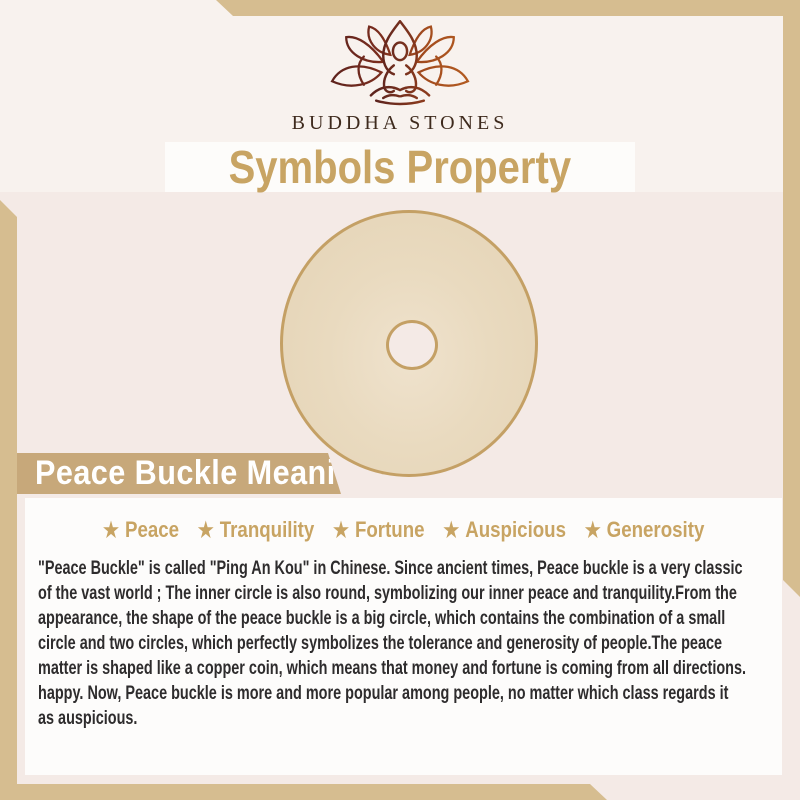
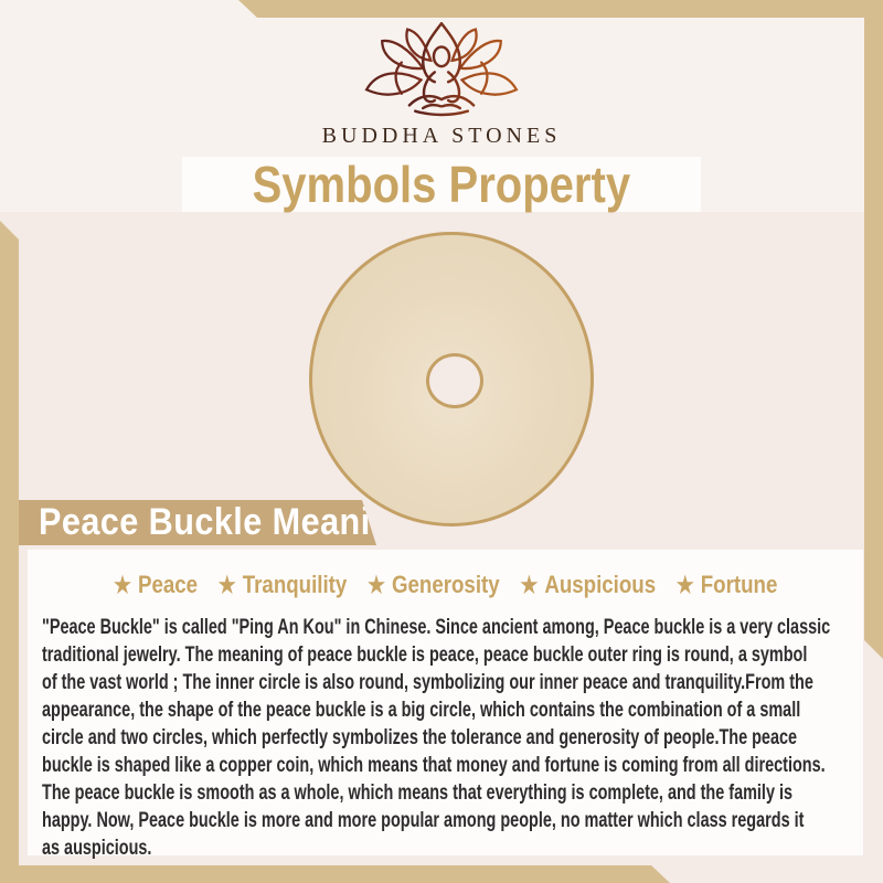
  BUDDHA STONES
  Symbols Property
  Peace Buckle Meani
  ★
  Peace
  ★
  Tranquility
  ★
- Fortune
+ Generosity
  ★
  Auspicious
  ★
- Generosity
+ Fortune
- "Peace Buckle" is called "Ping An Kou" in Chinese. Since ancient times, Peace buckle is a very classic
+ "Peace Buckle" is called "Ping An Kou" in Chinese. Since ancient among, Peace buckle is a very classic
+ traditional jewelry. The meaning of peace buckle is peace, peace buckle outer ring is round, a symbol
  of the vast world ; The inner circle is also round, symbolizing our inner peace and tranquility.From the
  appearance, the shape of the peace buckle is a big circle, which contains the combination of a small
  circle and two circles, which perfectly symbolizes the tolerance and generosity of people.The peace
- matter is shaped like a copper coin, which means that money and fortune is coming from all directions.
+ buckle is shaped like a copper coin, which means that money and fortune is coming from all directions.
+ The peace buckle is smooth as a whole, which means that everything is complete, and the family is
  happy. Now, Peace buckle is more and more popular among people, no matter which class regards it
  as auspicious.
